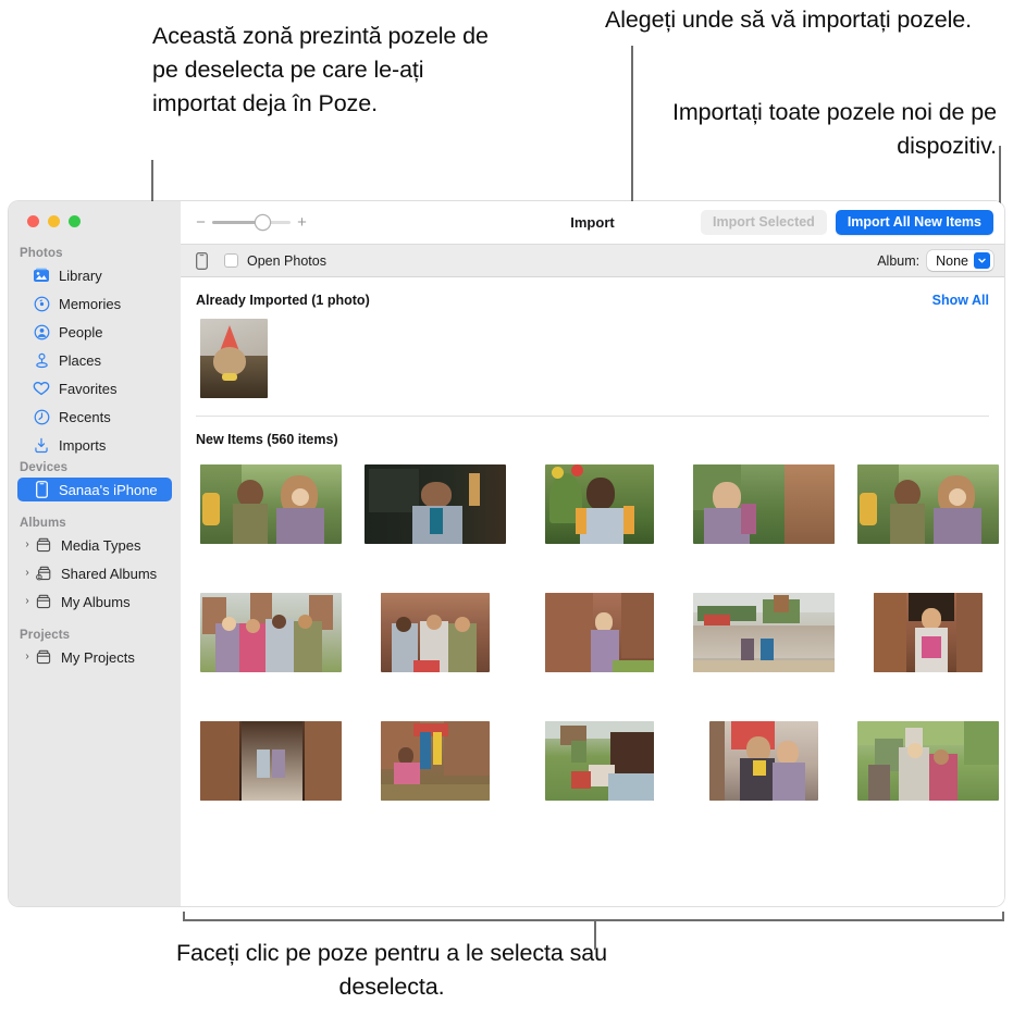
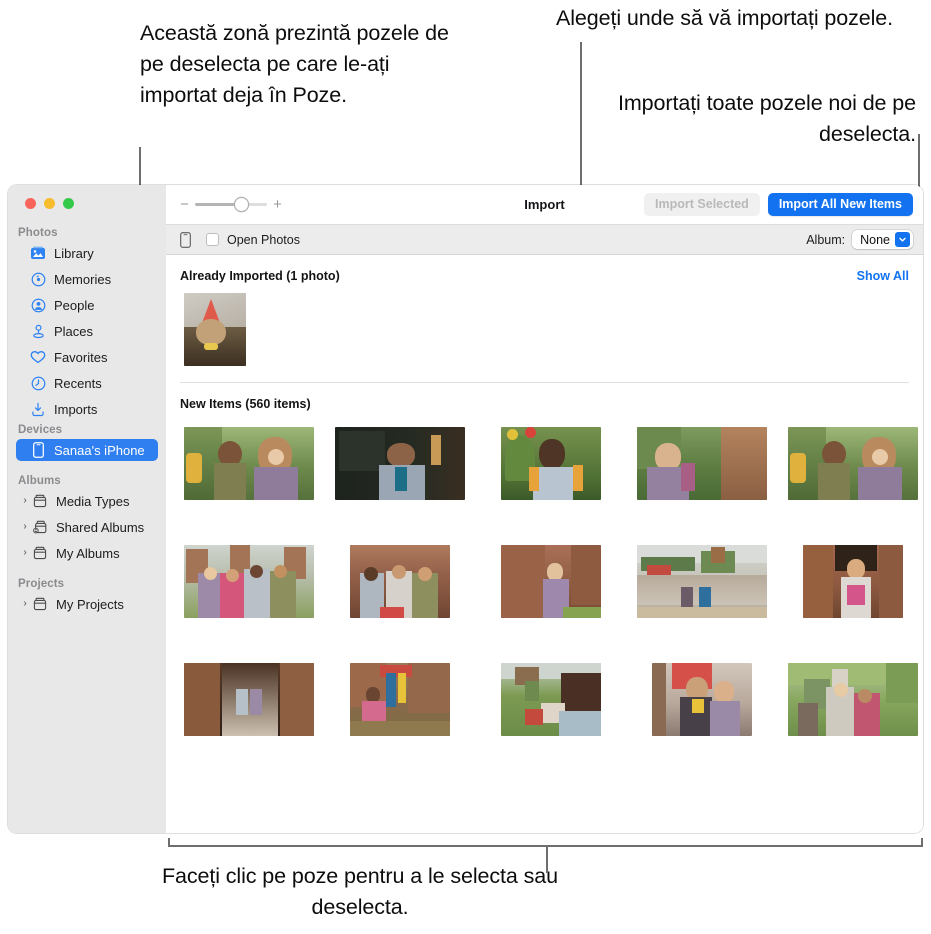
  Această zonă prezintă pozele de pe deselecta pe care le-ați importat deja în Poze.
  Alegeți unde să vă importați pozele.
- Importați toate pozele noi de pe dispozitiv.
+ Importați toate pozele noi de pe deselecta.
  Faceți clic pe poze pentru a le selecta sau deselecta.
  Photos
  Library
  Memories
  People
  Places
  Favorites
  Recents
  Imports
  Devices
  Sanaa's iPhone
  Albums
  ›
  Media Types
  ›
  Shared Albums
  ›
  My Albums
  Projects
  ›
  My Projects
  −
  +
  Import
  Import Selected
  Import All New Items
  Open Photos
  Album:
  None
  Already Imported (1 photo)
  Show All
  New Items (560 items)
